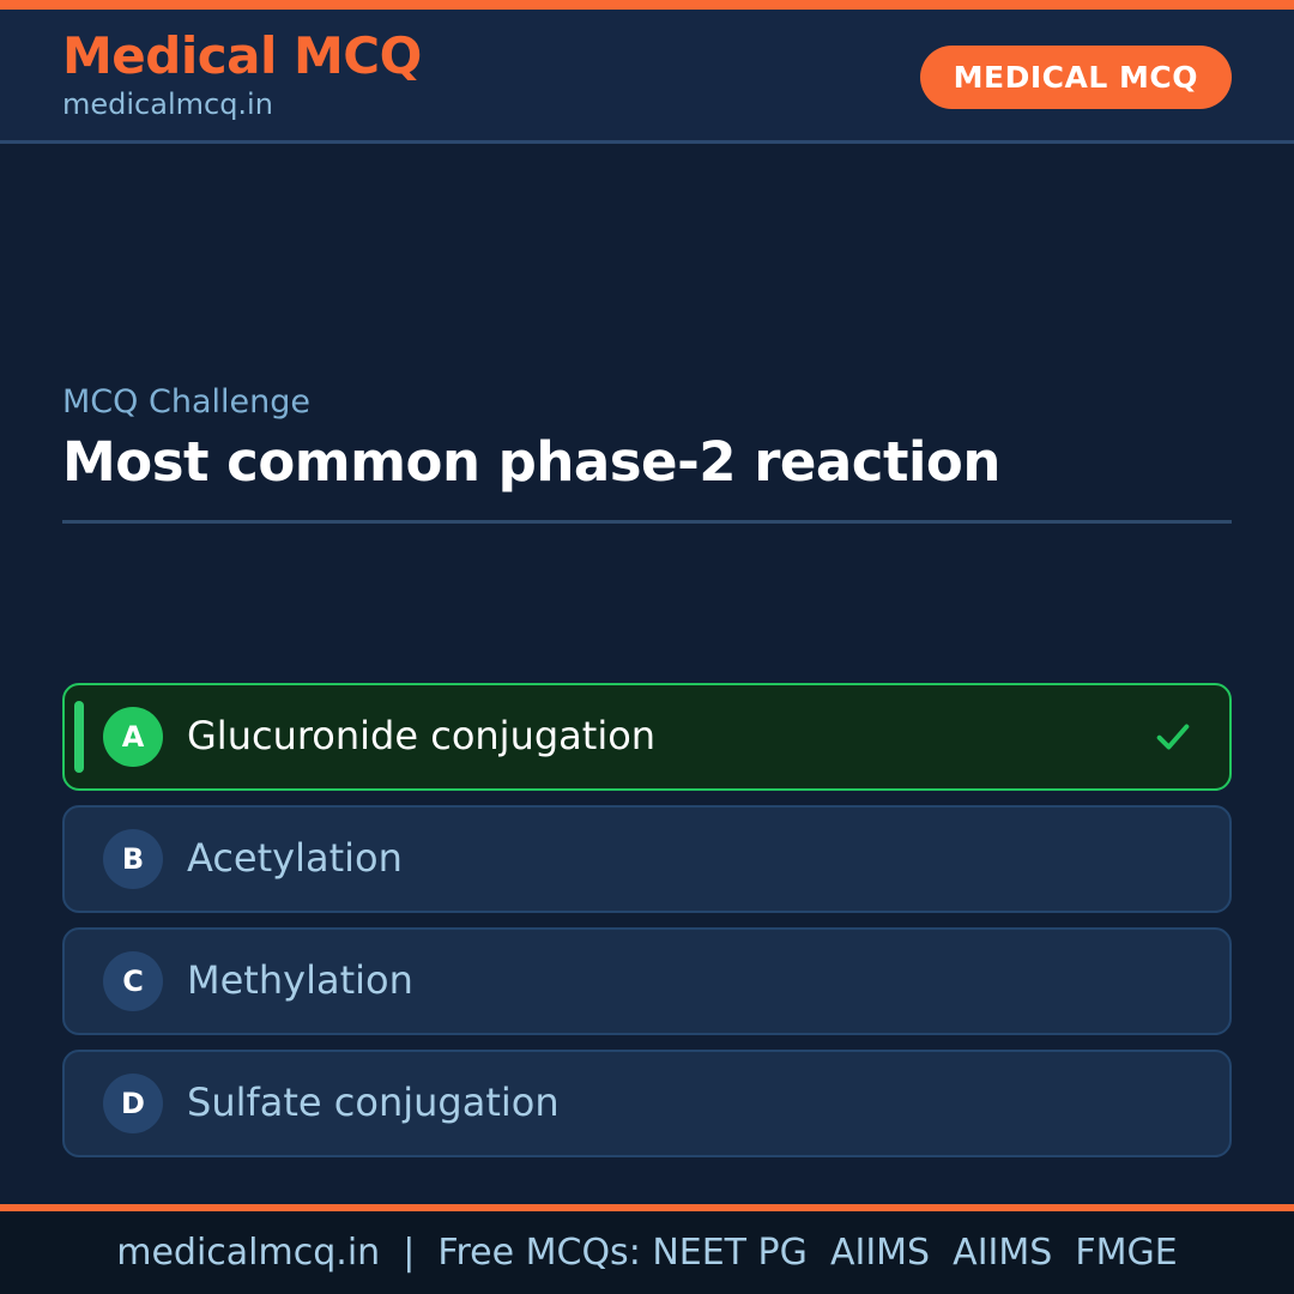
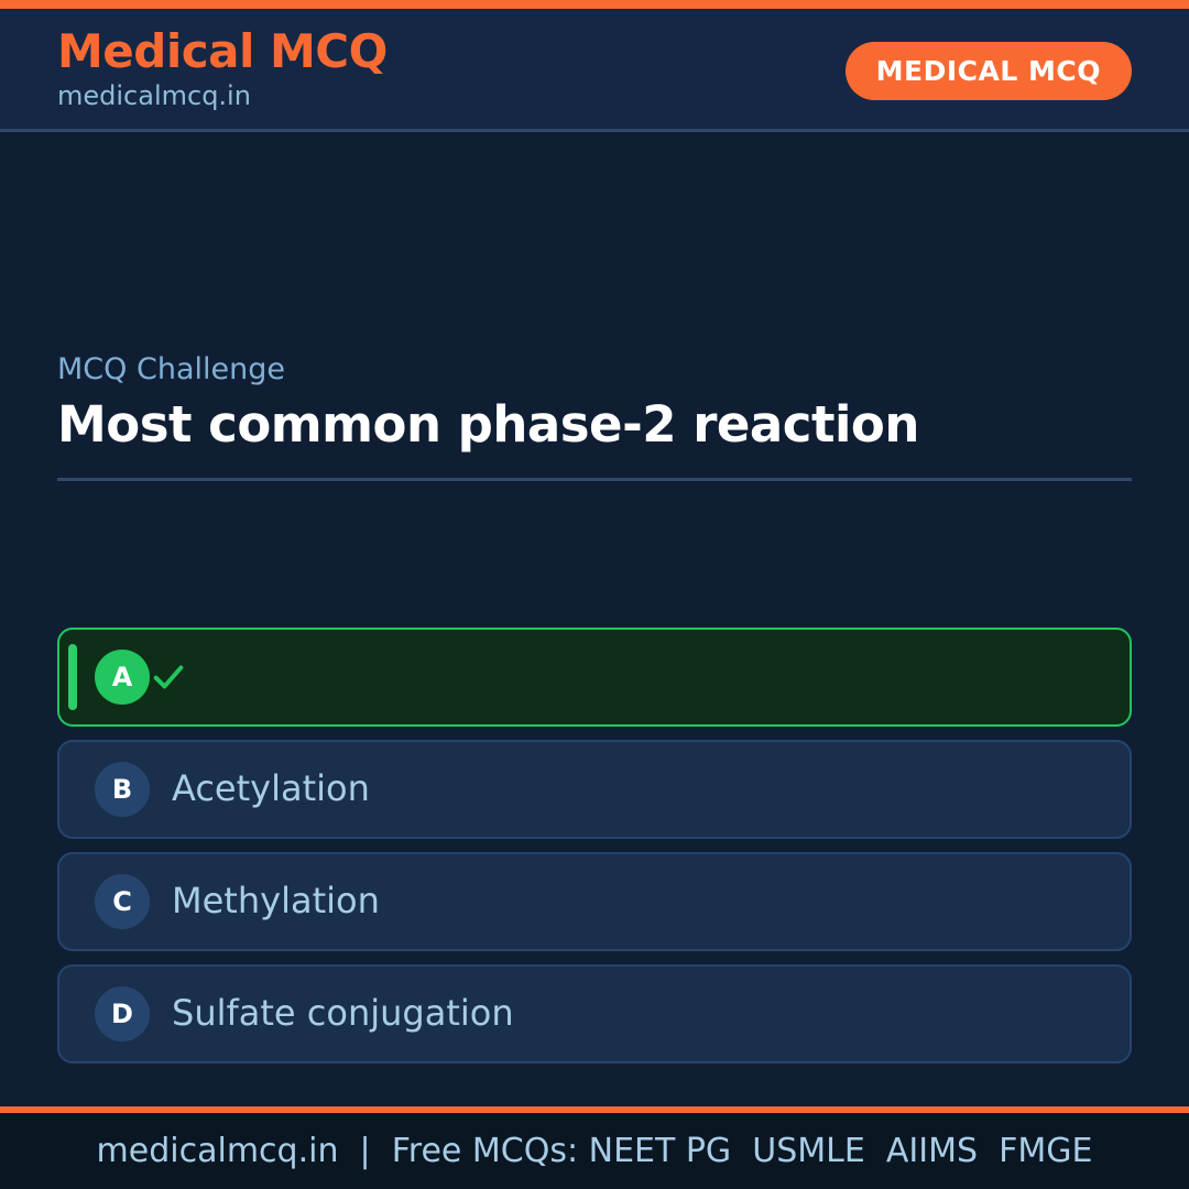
  Medical MCQ
  medicalmcq.in
  MEDICAL MCQ
  MCQ Challenge
  Most common phase-2 reaction
  A
- Glucuronide conjugation
  B
  Acetylation
  C
  Methylation
  D
  Sulfate conjugation
- medicalmcq.in | Free MCQs: NEET PG AIIMS AIIMS FMGE
+ medicalmcq.in | Free MCQs: NEET PG USMLE AIIMS FMGE
